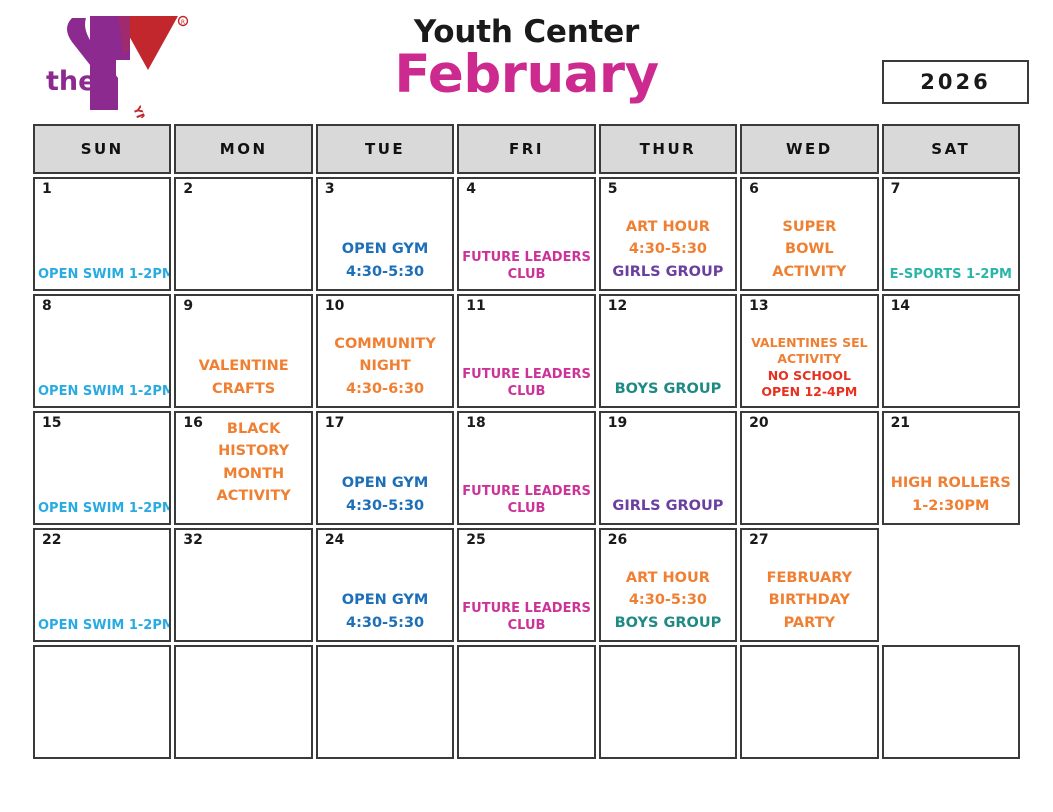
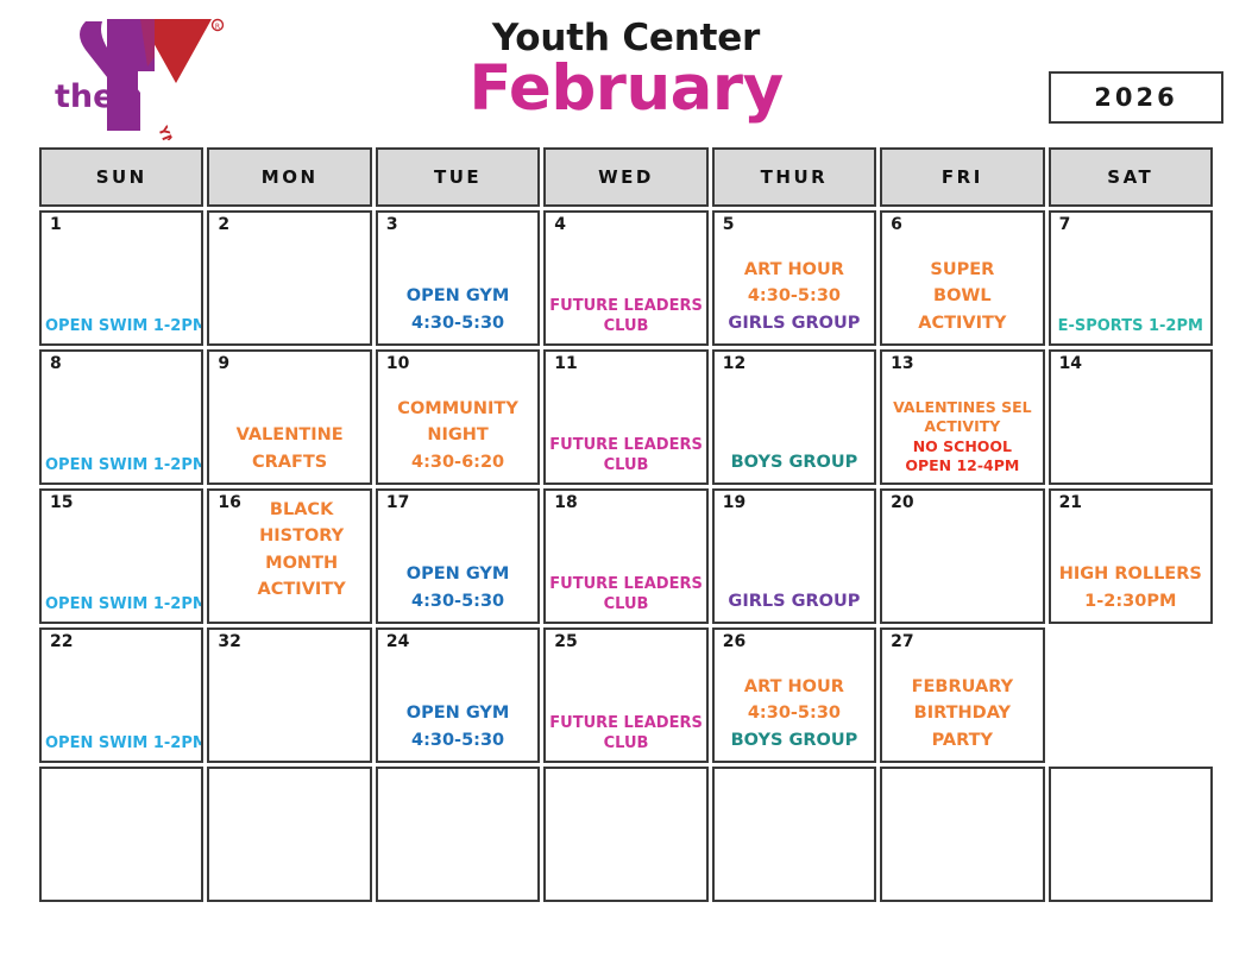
  the
  Youth Center
  February
  2026
  SUN
  MON
  TUE
- FRI
+ WED
  THUR
- WED
+ FRI
  SAT
  1
  OPEN SWIM 1-2PM
  2
  3
  OPEN GYM
  4:30-5:30
  4
  FUTURE LEADERS
  CLUB
  5
  ART HOUR
  4:30-5:30
  GIRLS GROUP
  6
  SUPER
  BOWL
  ACTIVITY
  7
  E-SPORTS 1-2PM
  8
  OPEN SWIM 1-2PM
  9
  VALENTINE
  CRAFTS
  10
  COMMUNITY
  NIGHT
- 4:30-6:30
+ 4:30-6:20
  11
  FUTURE LEADERS
  CLUB
  12
  BOYS GROUP
  13
  VALENTINES SEL
  ACTIVITY
  NO SCHOOL
  OPEN 12-4PM
  14
  15
  OPEN SWIM 1-2PM
  16
  BLACK
  HISTORY
  MONTH
  ACTIVITY
  17
  OPEN GYM
  4:30-5:30
  18
  FUTURE LEADERS
  CLUB
  19
  GIRLS GROUP
  20
  21
  HIGH ROLLERS
  1-2:30PM
  22
  OPEN SWIM 1-2PM
  32
  24
  OPEN GYM
  4:30-5:30
  25
  FUTURE LEADERS
  CLUB
  26
  ART HOUR
  4:30-5:30
  BOYS GROUP
  27
  FEBRUARY
  BIRTHDAY
  PARTY
